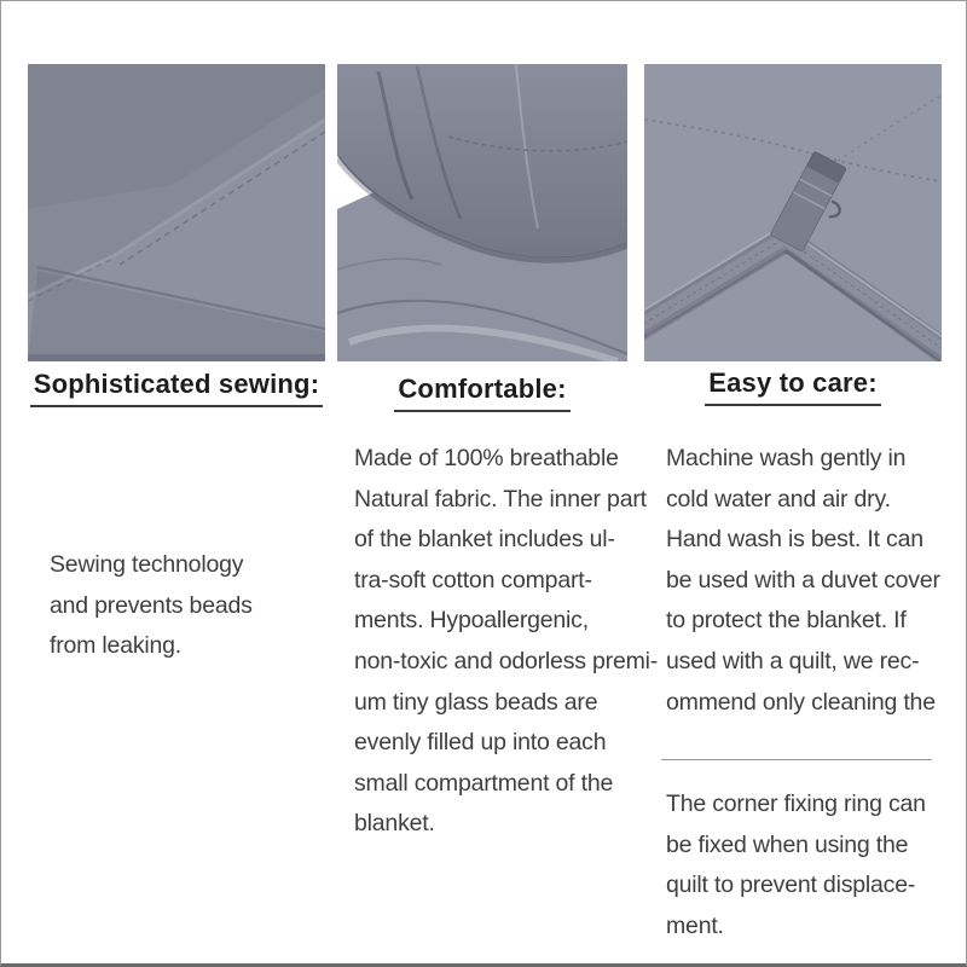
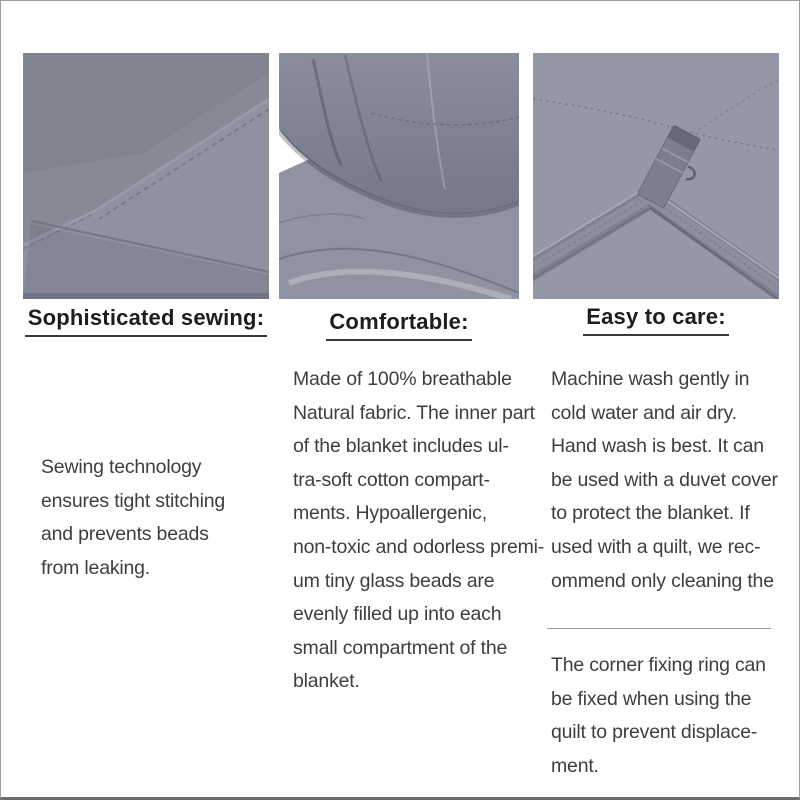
  Sophisticated sewing:
  Sewing technology
+ ensures tight stitching
  and prevents beads
  from leaking.
  Comfortable:
  Made of 100% breathable
  Natural fabric. The inner part
  of the blanket includes ul-
  tra-soft cotton compart-
  ments. Hypoallergenic,
  non-toxic and odorless premi-
  um tiny glass beads are
  evenly filled up into each
  small compartment of the
  blanket.
  Easy to care:
  Machine wash gently in
  cold water and air dry.
  Hand wash is best. It can
  be used with a duvet cover
  to protect the blanket. If
  used with a quilt, we rec-
  ommend only cleaning the
  The corner fixing ring can
  be fixed when using the
  quilt to prevent displace-
  ment.
